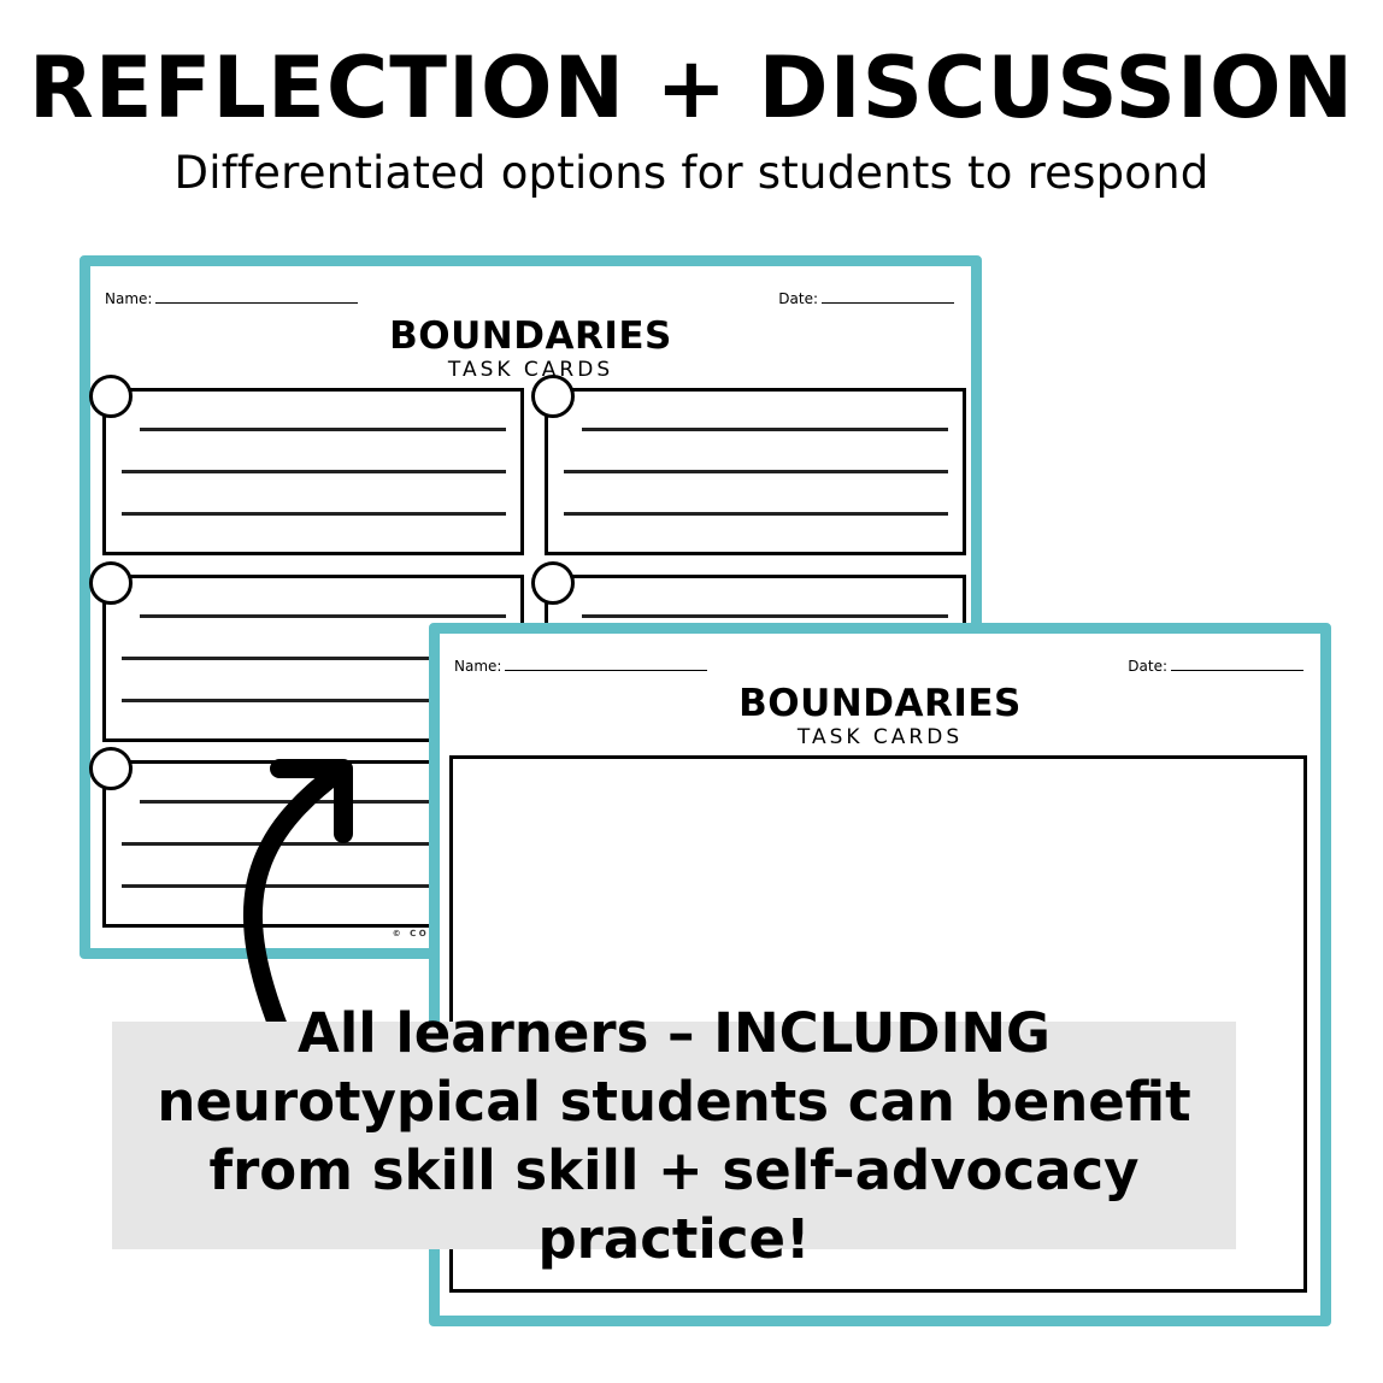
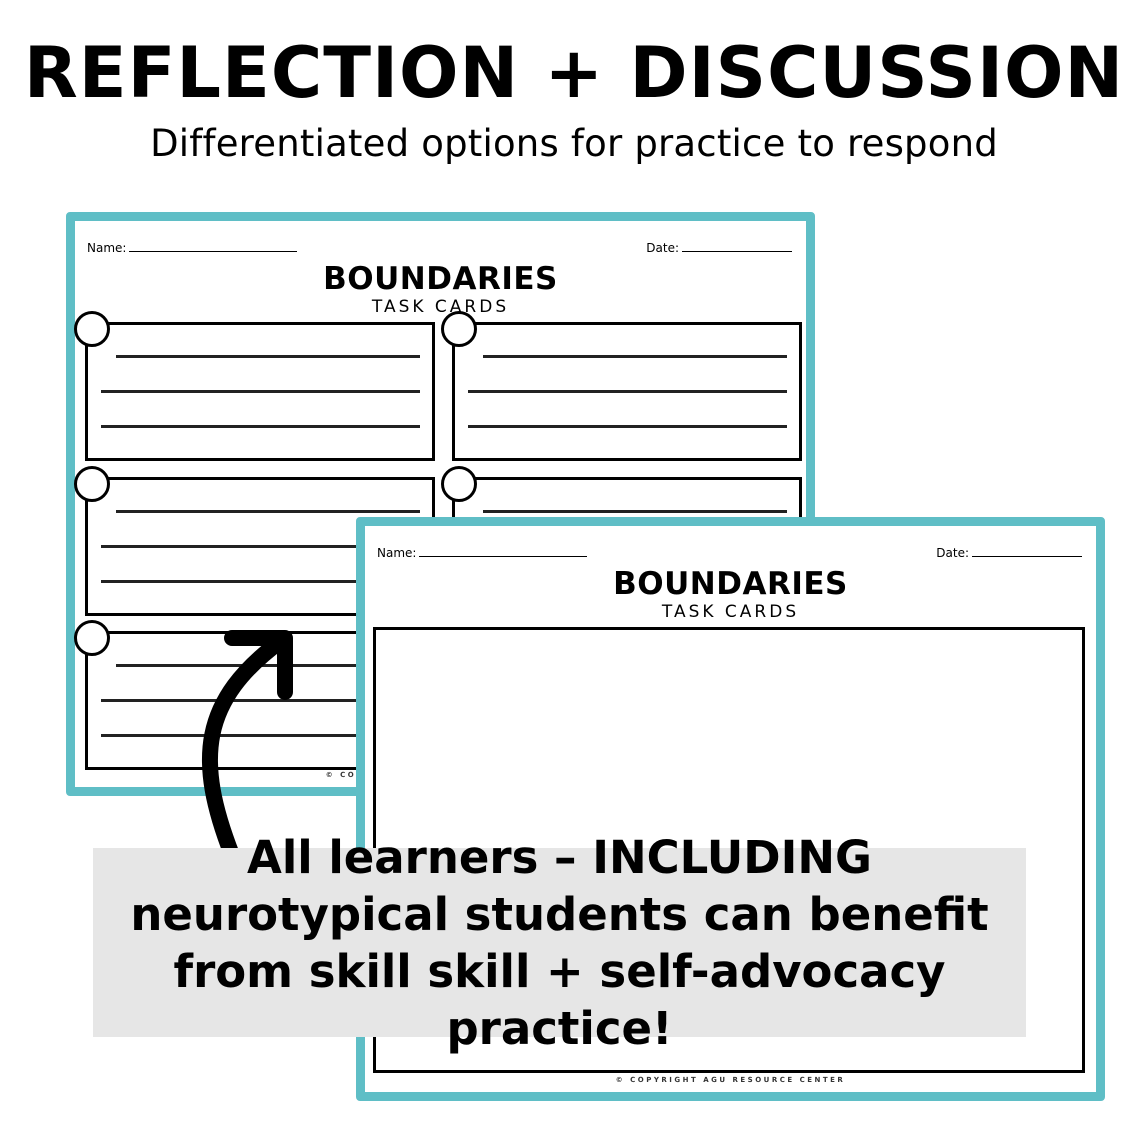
  REFLECTION + DISCUSSION
- Differentiated options for students to respond
+ Differentiated options for practice to respond
  Name:
  Date:
  BOUNDARIES
  TASK CARDS
  Name:
  Date:
  BOUNDARIES
  TASK CARDS
+ © COPYRIGHT AGU RESOURCE CENTER
  All learners – INCLUDING neurotypical students can benefit from skill skill + self-advocacy practice!
